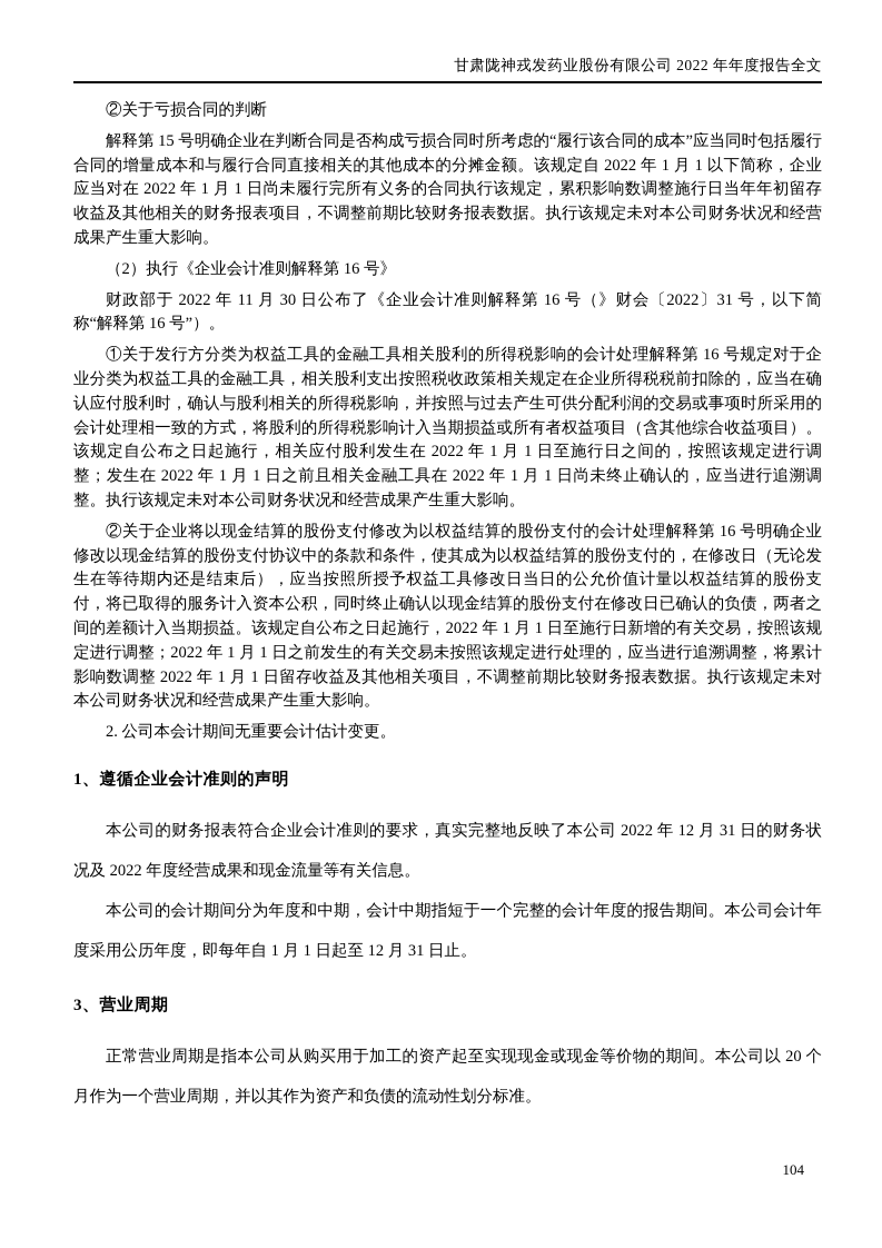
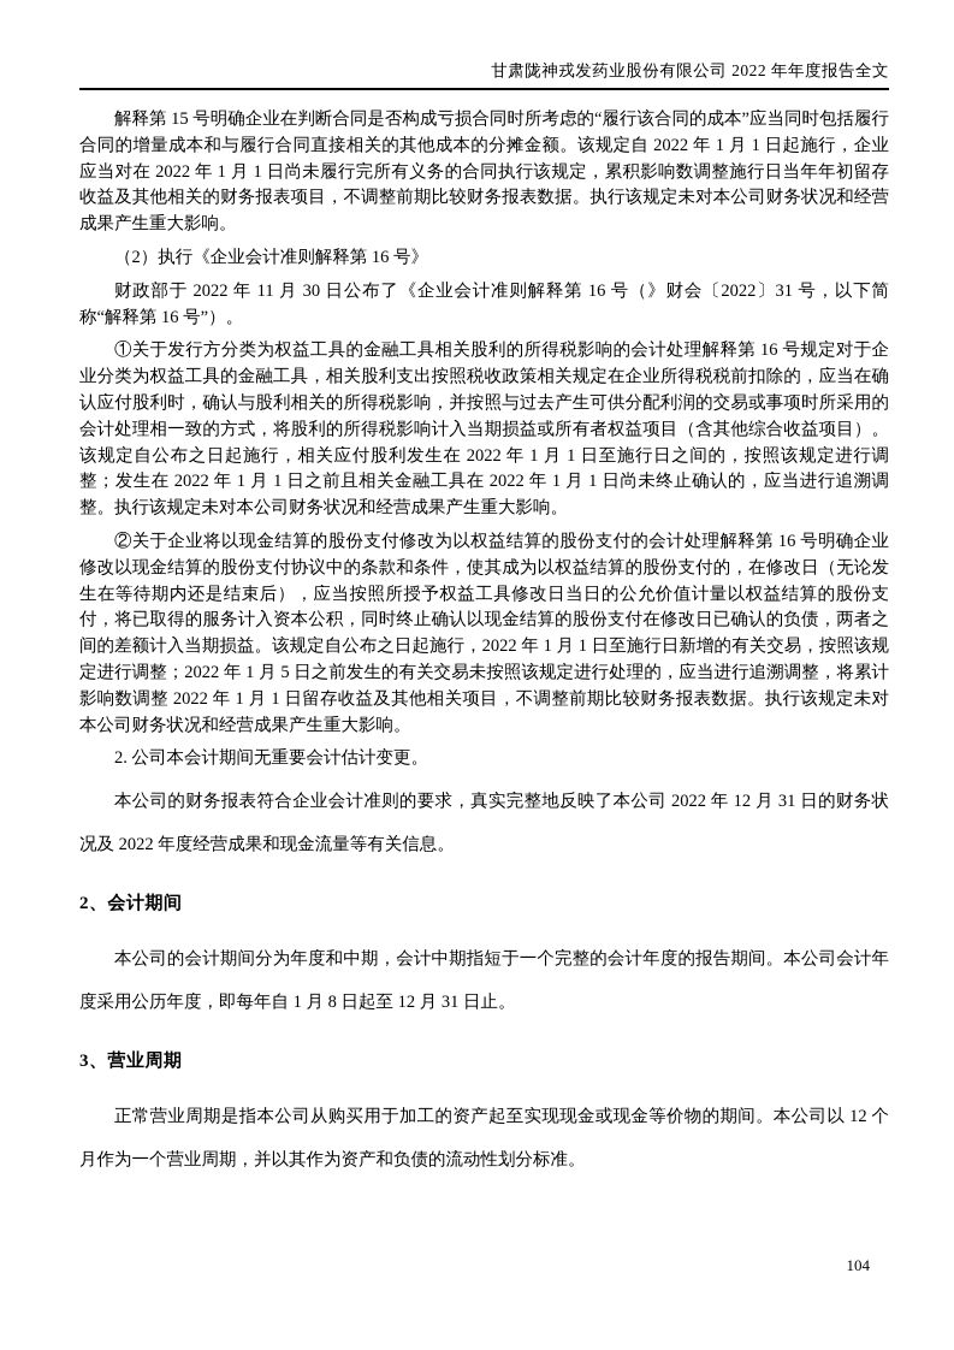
  甘肃陇神戎发药业股份有限公司 2022 年年度报告全文
- ②关于亏损合同的判断
- 解释第 15 号明确企业在判断合同是否构成亏损合同时所考虑的“履行该合同的成本”应当同时包括履行合同的增量成本和与履行合同直接相关的其他成本的分摊金额。该规定自 2022 年 1 月 1 以下简称，企业应当对在 2022 年 1 月 1 日尚未履行完所有义务的合同执行该规定，累积影响数调整施行日当年年初留存收益及其他相关的财务报表项目，不调整前期比较财务报表数据。执行该规定未对本公司财务状况和经营成果产生重大影响。
+ 解释第 15 号明确企业在判断合同是否构成亏损合同时所考虑的“履行该合同的成本”应当同时包括履行合同的增量成本和与履行合同直接相关的其他成本的分摊金额。该规定自 2022 年 1 月 1 日起施行，企业应当对在 2022 年 1 月 1 日尚未履行完所有义务的合同执行该规定，累积影响数调整施行日当年年初留存收益及其他相关的财务报表项目，不调整前期比较财务报表数据。执行该规定未对本公司财务状况和经营成果产生重大影响。
  （2）执行《企业会计准则解释第 16 号》
  财政部于 2022 年 11 月 30 日公布了《企业会计准则解释第 16 号（》财会〔2022〕31 号，以下简称“解释第 16 号”）。
  ①关于发行方分类为权益工具的金融工具相关股利的所得税影响的会计处理解释第 16 号规定对于企业分类为权益工具的金融工具，相关股利支出按照税收政策相关规定在企业所得税税前扣除的，应当在确认应付股利时，确认与股利相关的所得税影响，并按照与过去产生可供分配利润的交易或事项时所采用的会计处理相一致的方式，将股利的所得税影响计入当期损益或所有者权益项目（含其他综合收益项目）。该规定自公布之日起施行，相关应付股利发生在 2022 年 1 月 1 日至施行日之间的，按照该规定进行调整；发生在 2022 年 1 月 1 日之前且相关金融工具在 2022 年 1 月 1 日尚未终止确认的，应当进行追溯调整。执行该规定未对本公司财务状况和经营成果产生重大影响。
- ②关于企业将以现金结算的股份支付修改为以权益结算的股份支付的会计处理解释第 16 号明确企业修改以现金结算的股份支付协议中的条款和条件，使其成为以权益结算的股份支付的，在修改日（无论发生在等待期内还是结束后），应当按照所授予权益工具修改日当日的公允价值计量以权益结算的股份支付，将已取得的服务计入资本公积，同时终止确认以现金结算的股份支付在修改日已确认的负债，两者之间的差额计入当期损益。该规定自公布之日起施行，2022 年 1 月 1 日至施行日新增的有关交易，按照该规定进行调整；2022 年 1 月 1 日之前发生的有关交易未按照该规定进行处理的，应当进行追溯调整，将累计影响数调整 2022 年 1 月 1 日留存收益及其他相关项目，不调整前期比较财务报表数据。执行该规定未对本公司财务状况和经营成果产生重大影响。
+ ②关于企业将以现金结算的股份支付修改为以权益结算的股份支付的会计处理解释第 16 号明确企业修改以现金结算的股份支付协议中的条款和条件，使其成为以权益结算的股份支付的，在修改日（无论发生在等待期内还是结束后），应当按照所授予权益工具修改日当日的公允价值计量以权益结算的股份支付，将已取得的服务计入资本公积，同时终止确认以现金结算的股份支付在修改日已确认的负债，两者之间的差额计入当期损益。该规定自公布之日起施行，2022 年 1 月 1 日至施行日新增的有关交易，按照该规定进行调整；2022 年 1 月 5 日之前发生的有关交易未按照该规定进行处理的，应当进行追溯调整，将累计影响数调整 2022 年 1 月 1 日留存收益及其他相关项目，不调整前期比较财务报表数据。执行该规定未对本公司财务状况和经营成果产生重大影响。
  2. 公司本会计期间无重要会计估计变更。
- 1、遵循企业会计准则的声明
  本公司的财务报表符合企业会计准则的要求，真实完整地反映了本公司 2022 年 12 月 31 日的财务状况及 2022 年度经营成果和现金流量等有关信息。
+ 2、会计期间
- 本公司的会计期间分为年度和中期，会计中期指短于一个完整的会计年度的报告期间。本公司会计年度采用公历年度，即每年自 1 月 1 日起至 12 月 31 日止。
+ 本公司的会计期间分为年度和中期，会计中期指短于一个完整的会计年度的报告期间。本公司会计年度采用公历年度，即每年自 1 月 8 日起至 12 月 31 日止。
  3、营业周期
- 正常营业周期是指本公司从购买用于加工的资产起至实现现金或现金等价物的期间。本公司以 20 个月作为一个营业周期，并以其作为资产和负债的流动性划分标准。
+ 正常营业周期是指本公司从购买用于加工的资产起至实现现金或现金等价物的期间。本公司以 12 个月作为一个营业周期，并以其作为资产和负债的流动性划分标准。
  104
